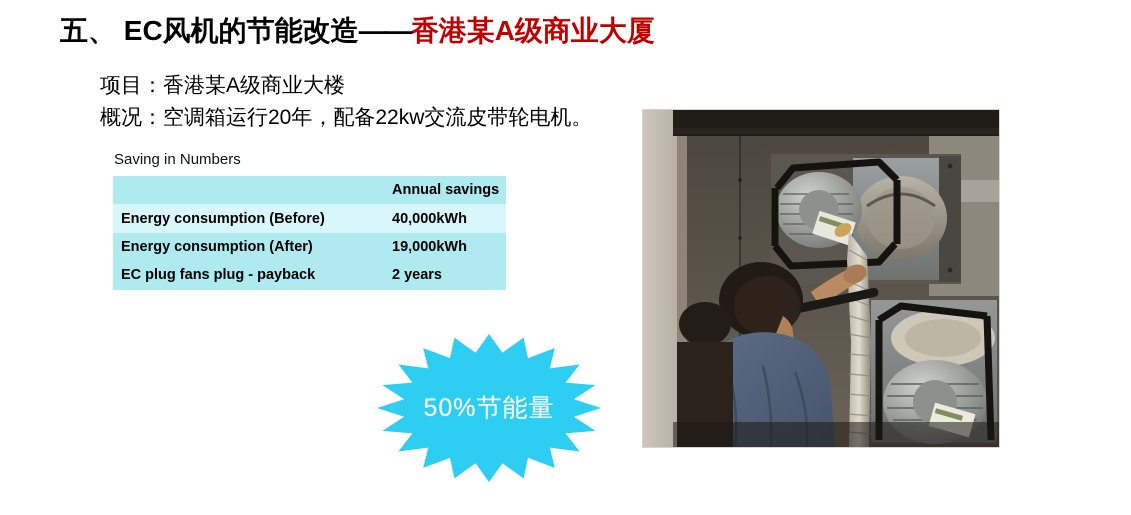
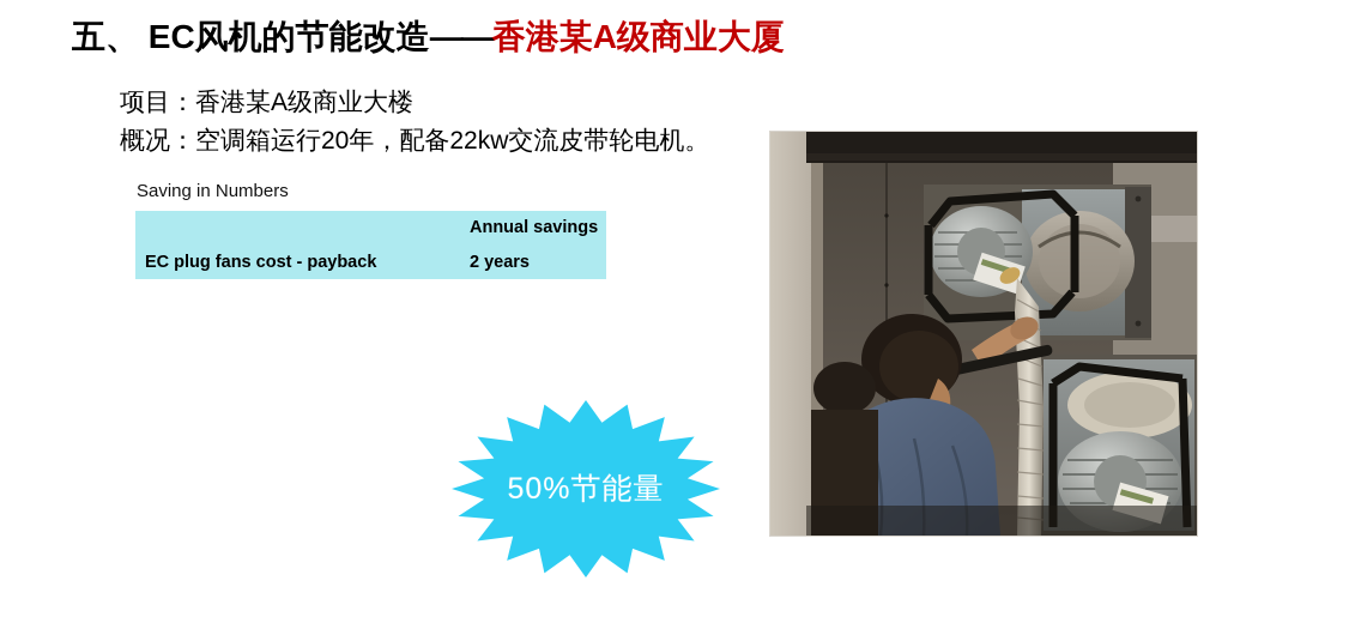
  五、 EC风机的节能改造——香港某A级商业大厦
  项目：香港某A级商业大楼
  概况：空调箱运行20年，配备22kw交流皮带轮电机。
  Saving in Numbers
  	Annual savings
- Energy consumption (Before)	40,000kWh
- Energy consumption (After)	19,000kWh
- EC plug fans plug - payback	2 years
+ EC plug fans cost - payback	2 years
  50%节能量
